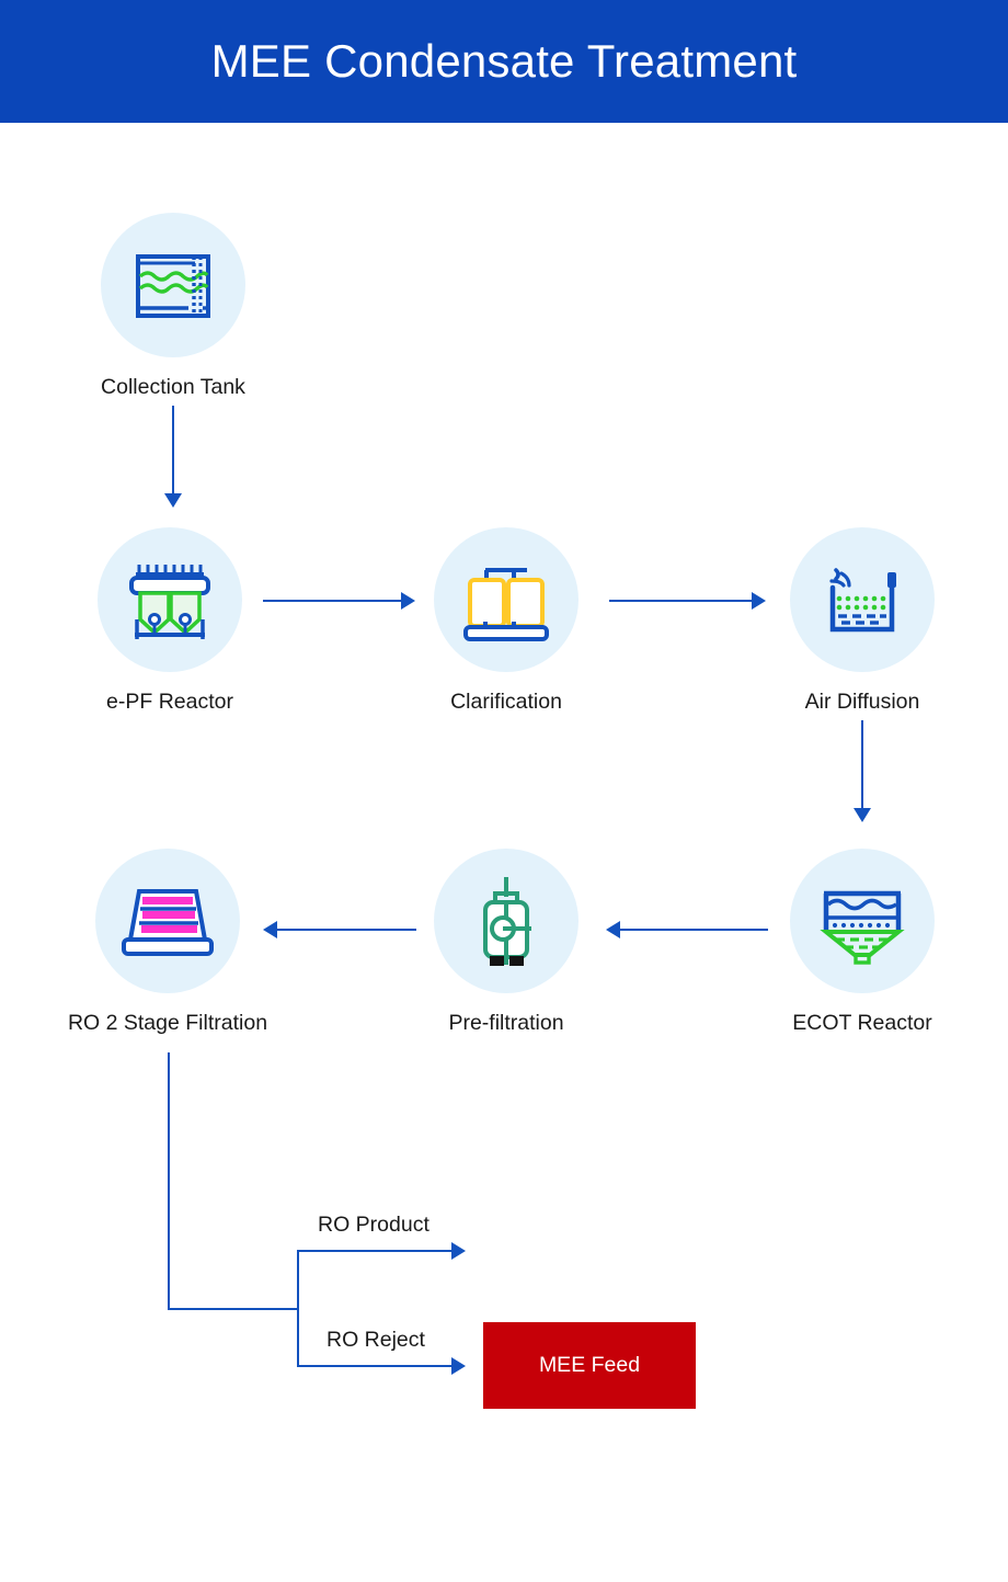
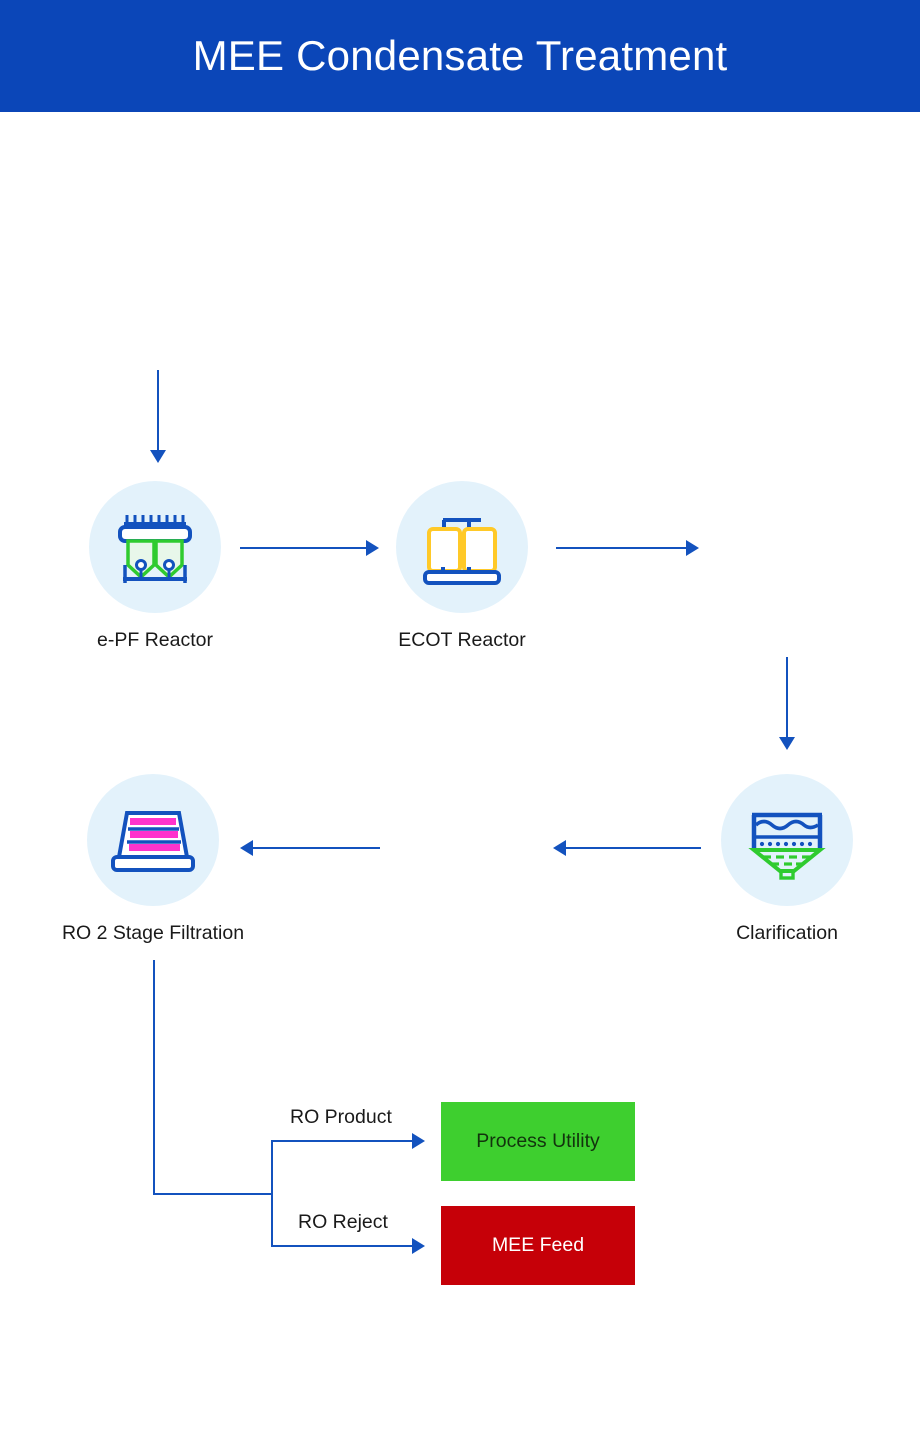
  MEE Condensate Treatment
- Collection Tank
  e-PF Reactor
- Clarification
+ ECOT Reactor
- Air Diffusion
- ECOT Reactor
+ Clarification
- Pre-filtration
  RO 2 Stage Filtration
  RO Product
  RO Reject
+ Process Utility
  MEE Feed
